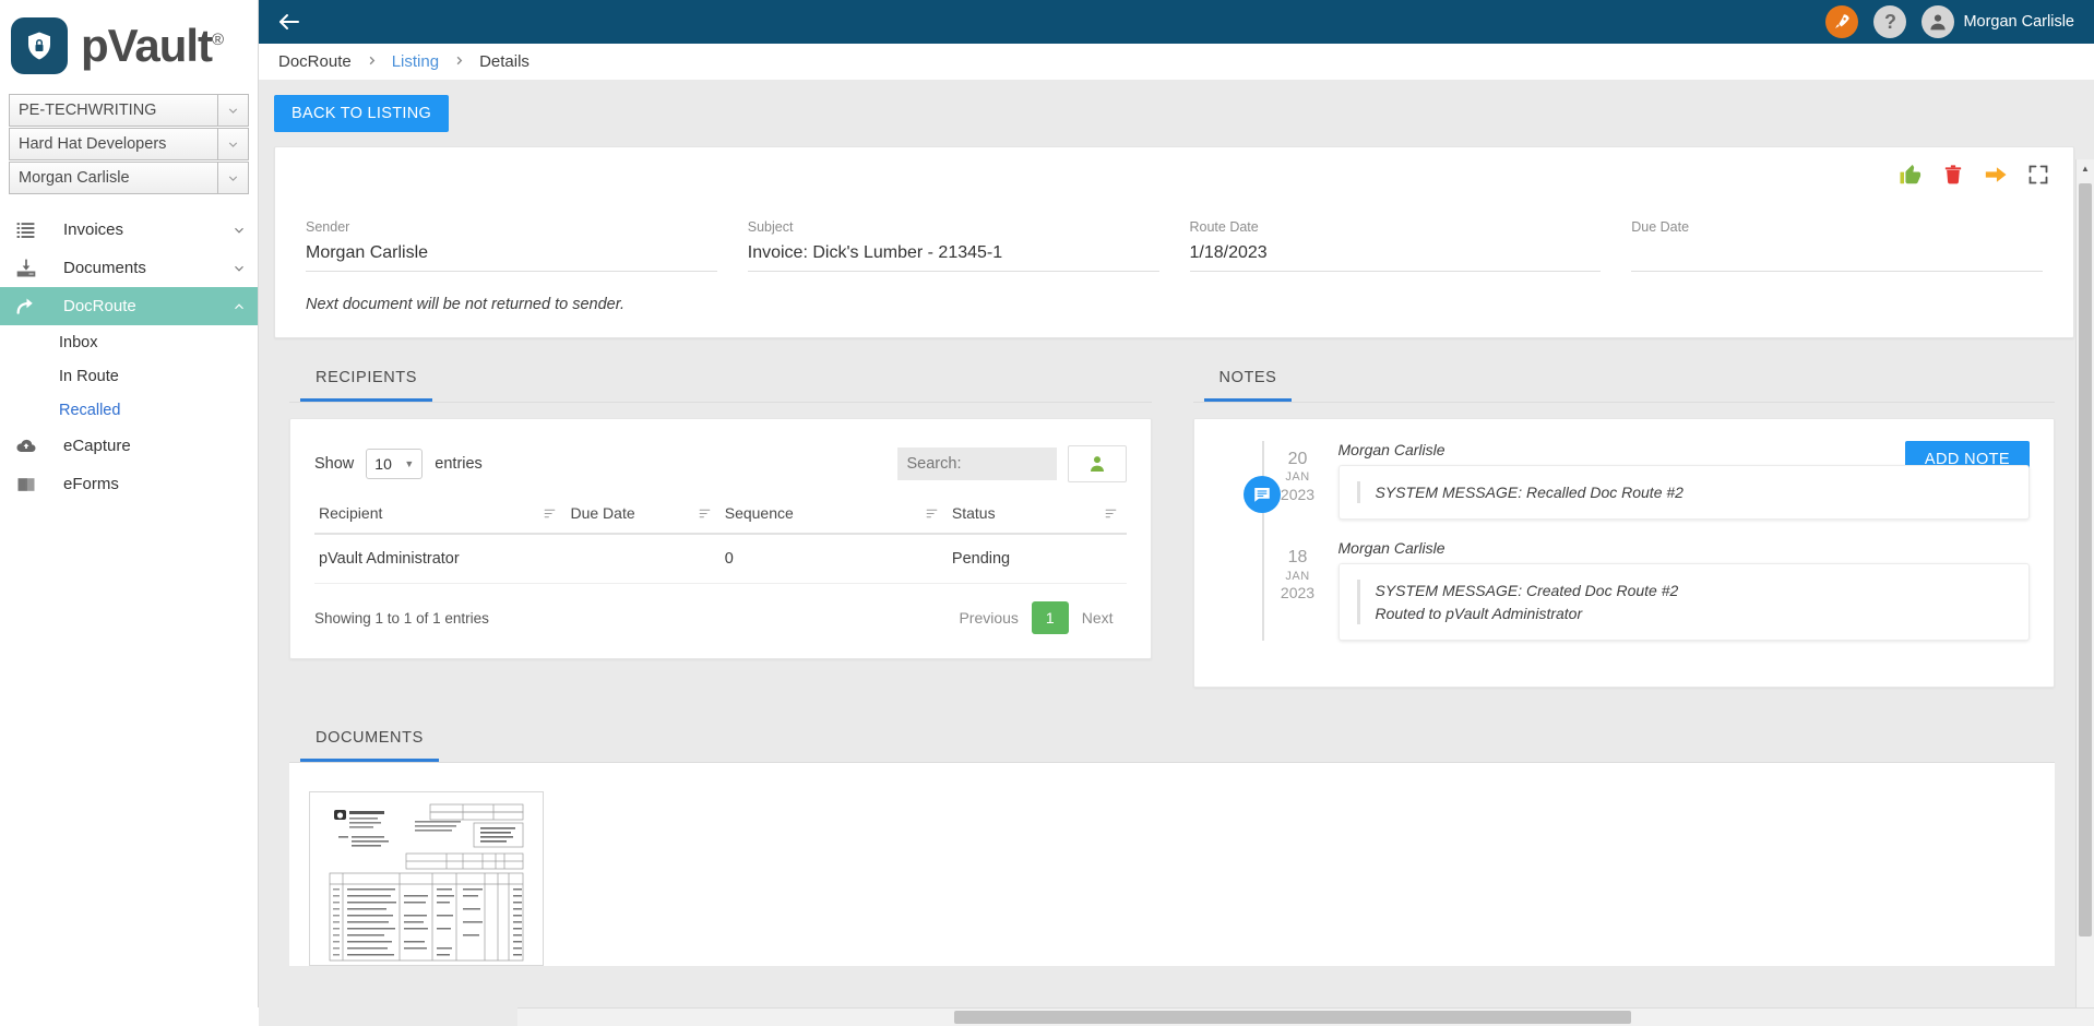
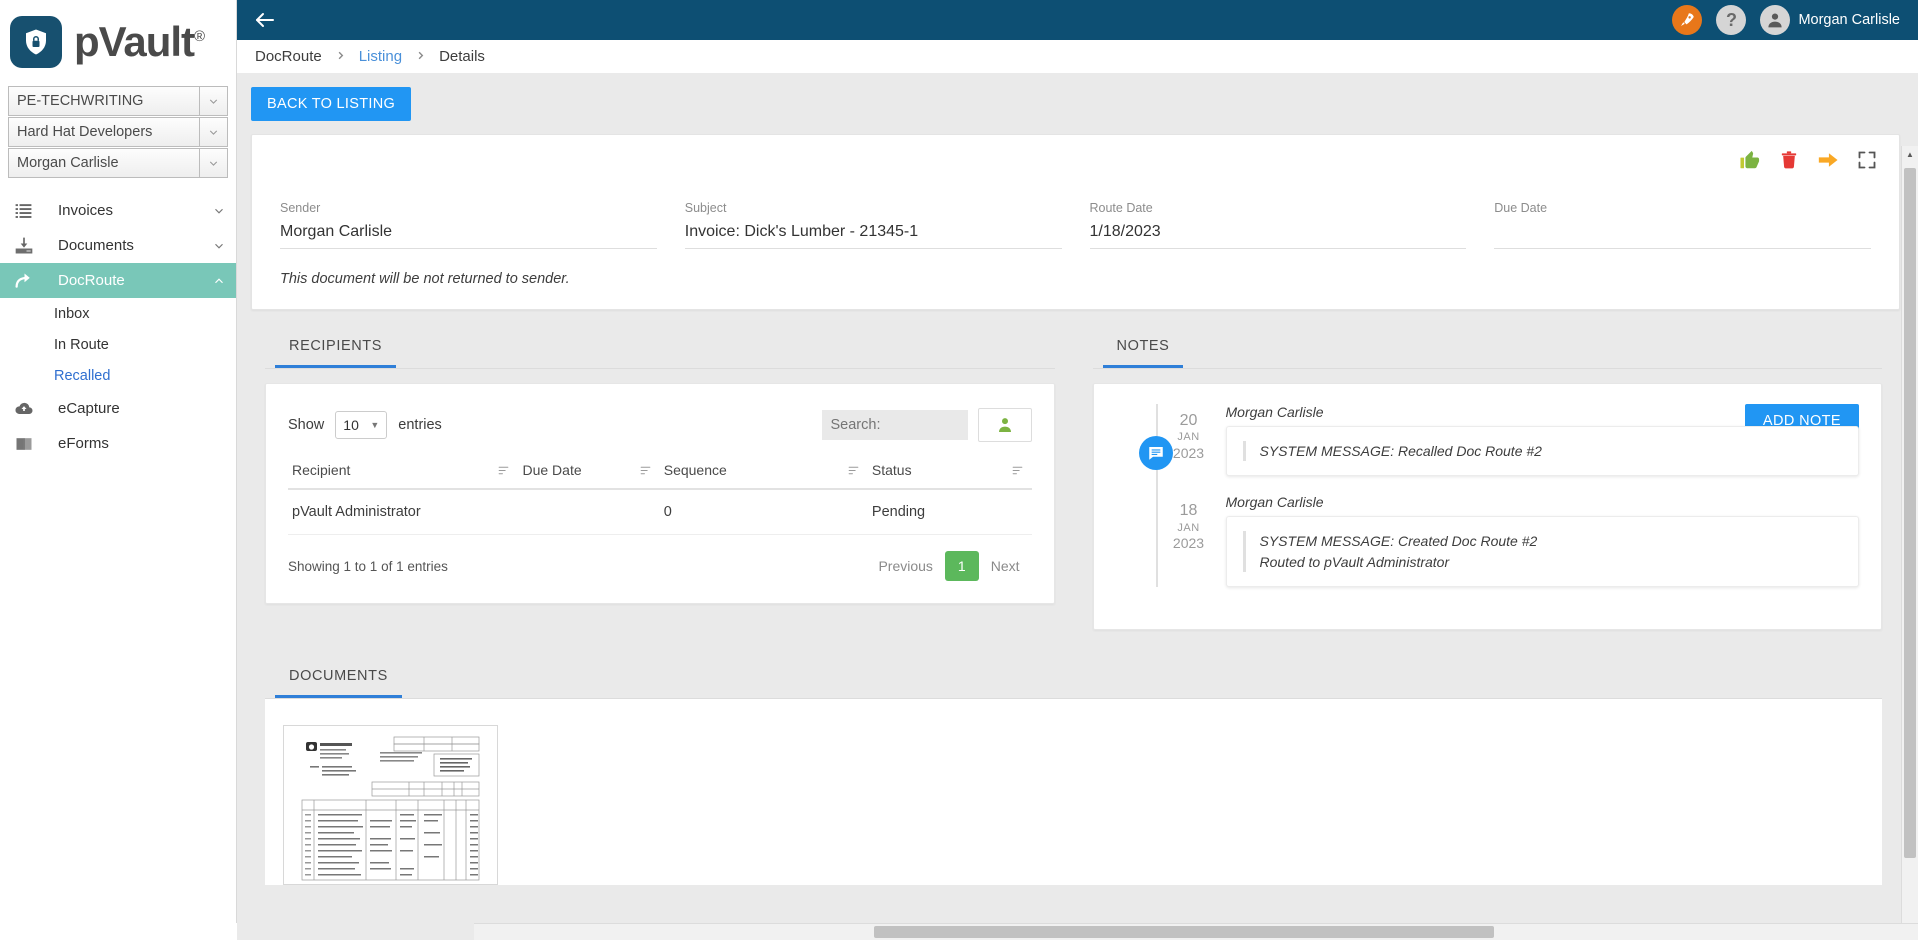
  pVault®
  PE-TECHWRITING
  Hard Hat Developers
  Morgan Carlisle
  Invoices
  Documents
  DocRoute
  Inbox
  In Route
  Recalled
  eCapture
  eForms
  ?
  Morgan Carlisle
  DocRoute
  Listing
  Details
  BACK TO LISTING
  Sender
  Morgan Carlisle
  Subject
  Invoice: Dick's Lumber - 21345-1
  Route Date
  1/18/2023
  Due Date
- Next document will be not returned to sender.
+ This document will be not returned to sender.
  RECIPIENTS
  Show
  10
  ▼
  entries
  Search:
  Recipient	Due Date	Sequence	Status
  pVault Administrator		0	Pending
  Showing 1 to 1 of 1 entries
  Previous
  1
  Next
  NOTES
  20
  JAN
  2023
  Morgan Carlisle
  SYSTEM MESSAGE: Recalled Doc Route #2
  18
  JAN
  2023
  Morgan Carlisle
  SYSTEM MESSAGE: Created Doc Route #2
  Routed to pVault Administrator
  DOCUMENTS
  ▲
